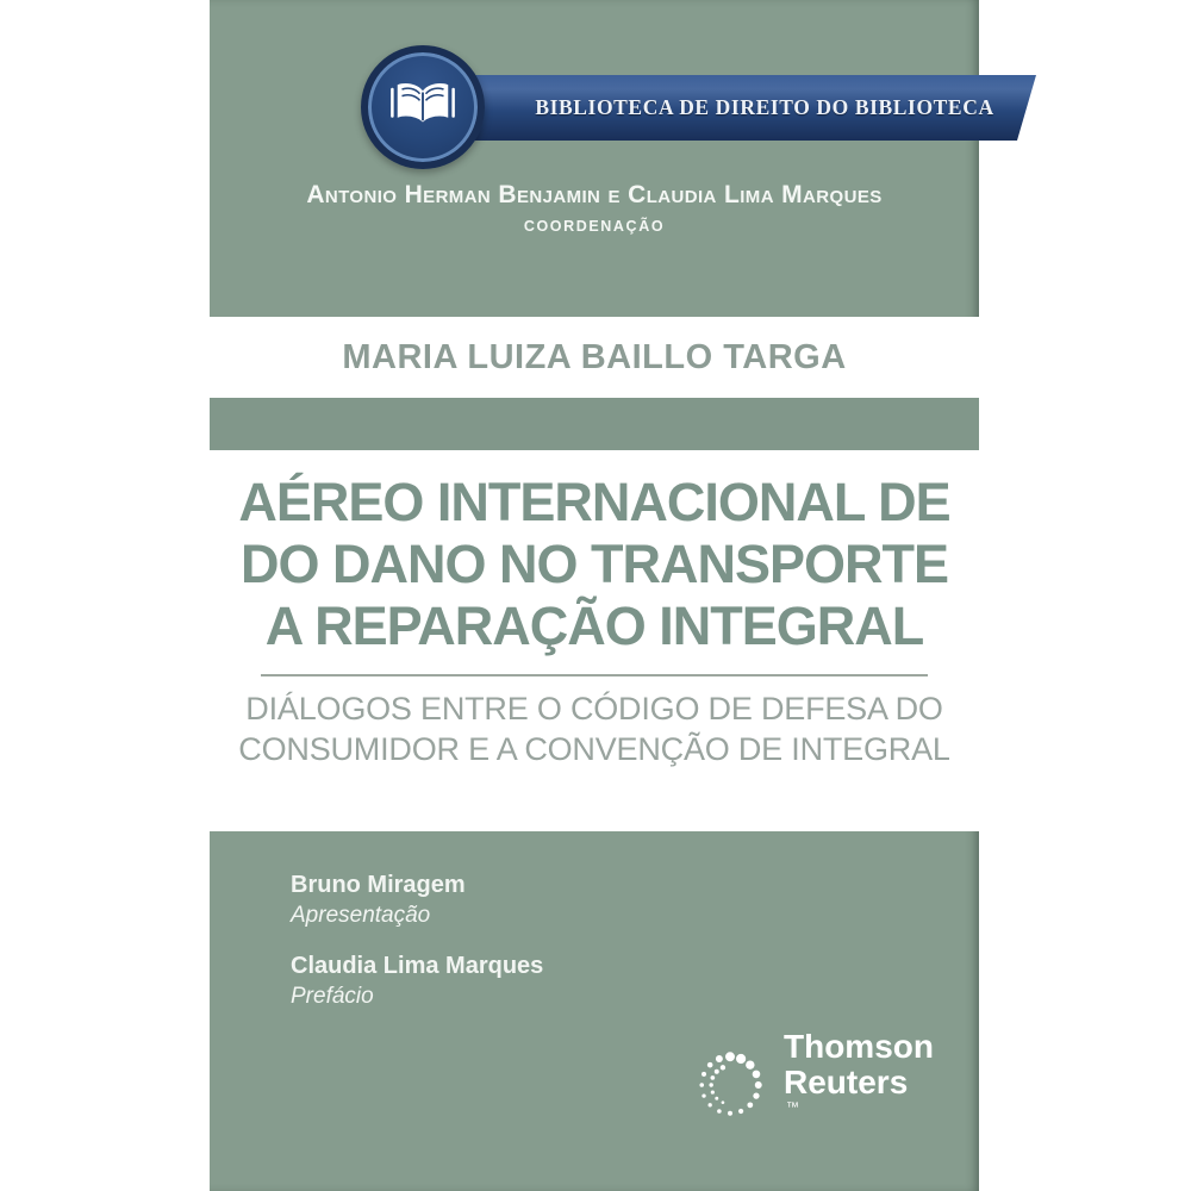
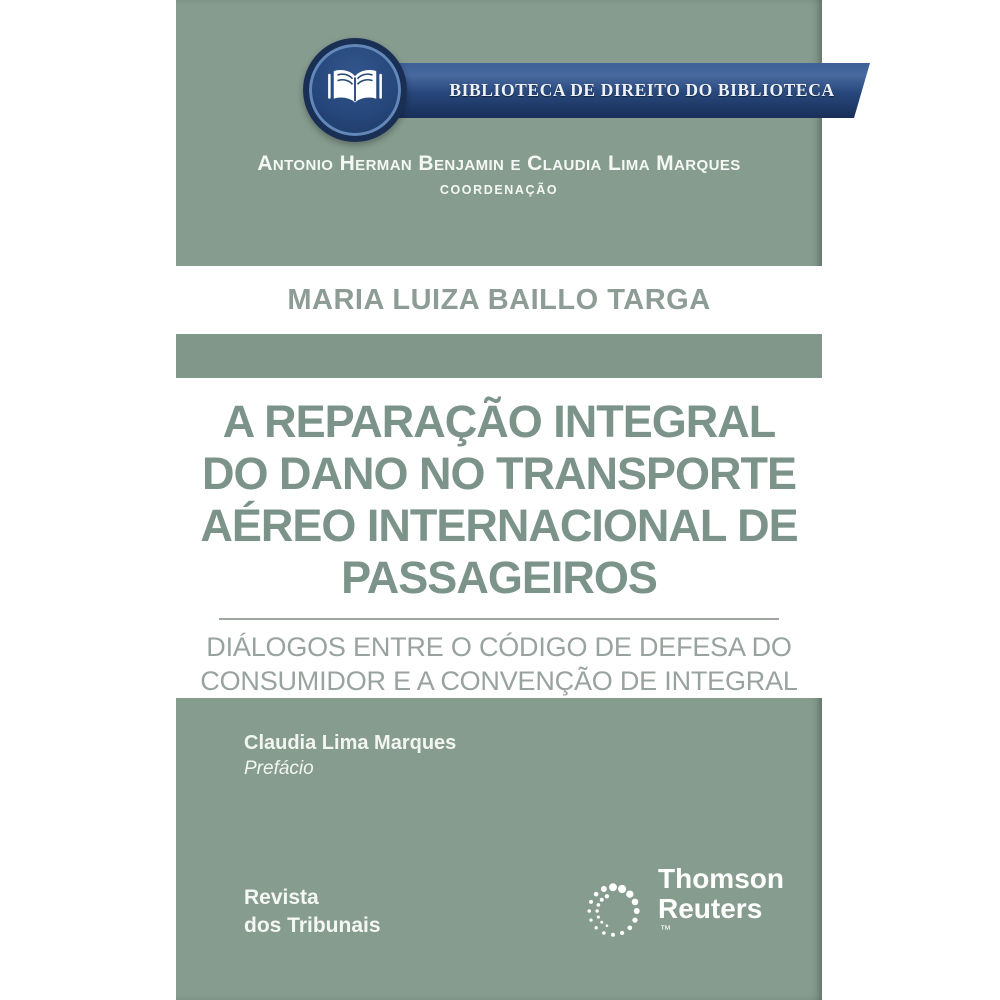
  BIBLIOTECA DE DIREITO DO BIBLIOTECA
  Antonio Herman Benjamin e Claudia Lima Marques
  COORDENAÇÃO
  MARIA LUIZA BAILLO TARGA
- AÉREO INTERNACIONAL DE
+ A REPARAÇÃO INTEGRAL
  DO DANO NO TRANSPORTE
- A REPARAÇÃO INTEGRAL
+ AÉREO INTERNACIONAL DE
+ PASSAGEIROS
  DIÁLOGOS ENTRE O CÓDIGO DE DEFESA DO
  CONSUMIDOR E A CONVENÇÃO DE INTEGRAL
- Bruno Miragem
- Apresentação
  Claudia Lima Marques
  Prefácio
+ Revista
+ dos Tribunais
  Thomson
  Reuters
  ™
